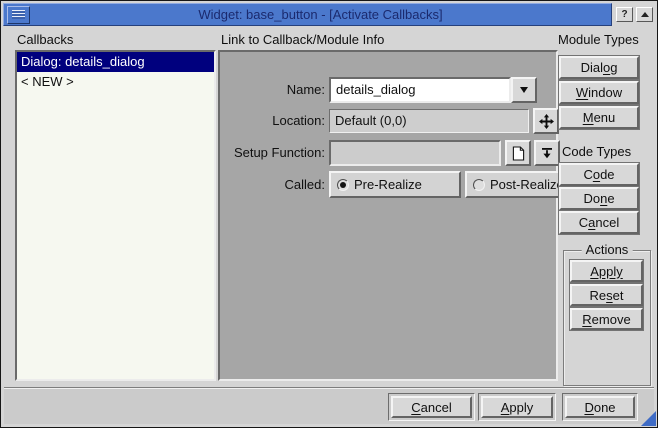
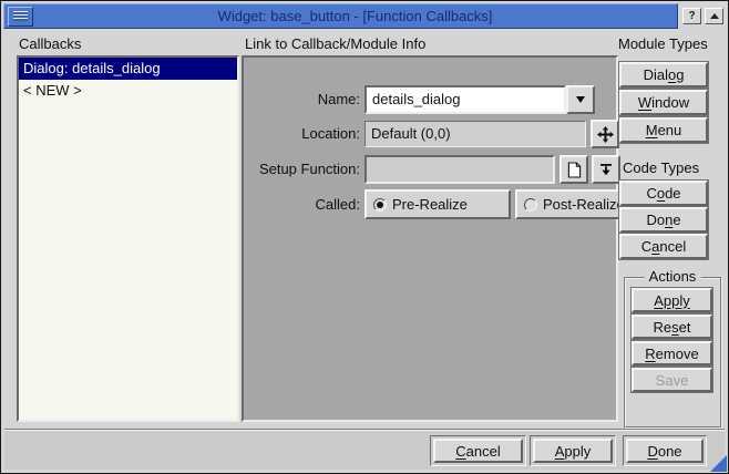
- Widget: base_button - [Activate Callbacks]
+ Widget: base_button - [Function Callbacks]
  ?
  Callbacks
  Dialog: details_dialog
  < NEW >
  Link to Callback/Module Info
  Name:
  details_dialog
  Location:
  Default (0,0)
  Setup Function:
  Called:
  Pre-Realize
  Post-Realiz
  Module Types
  Dial
  o
  g
  W
  indow
  M
  enu
  Code Types
  C
  o
  de
  Do
  n
  e
  C
  a
  ncel
  Actions
  Apply
  Re
  s
  et
  R
  emove
+ Save
  C
  ancel
  A
  pply
  D
  one
